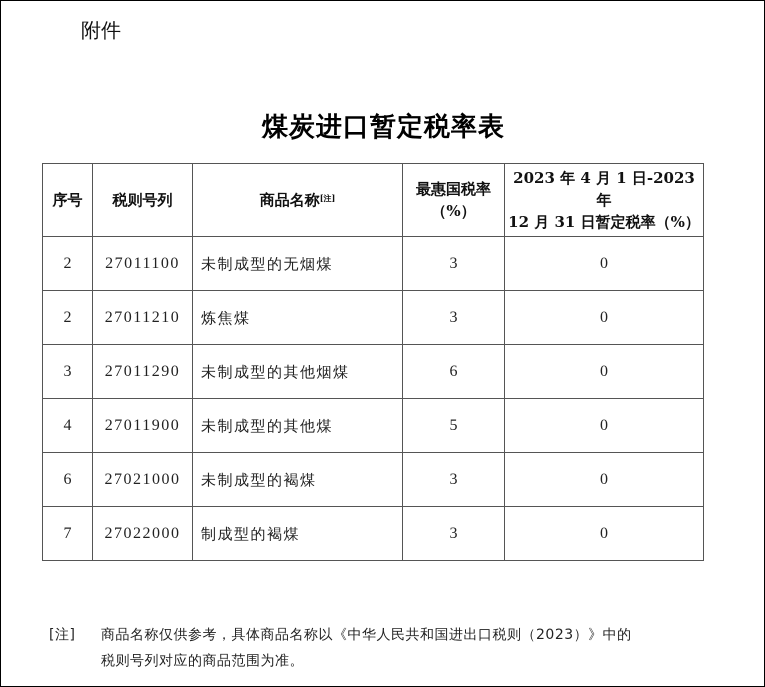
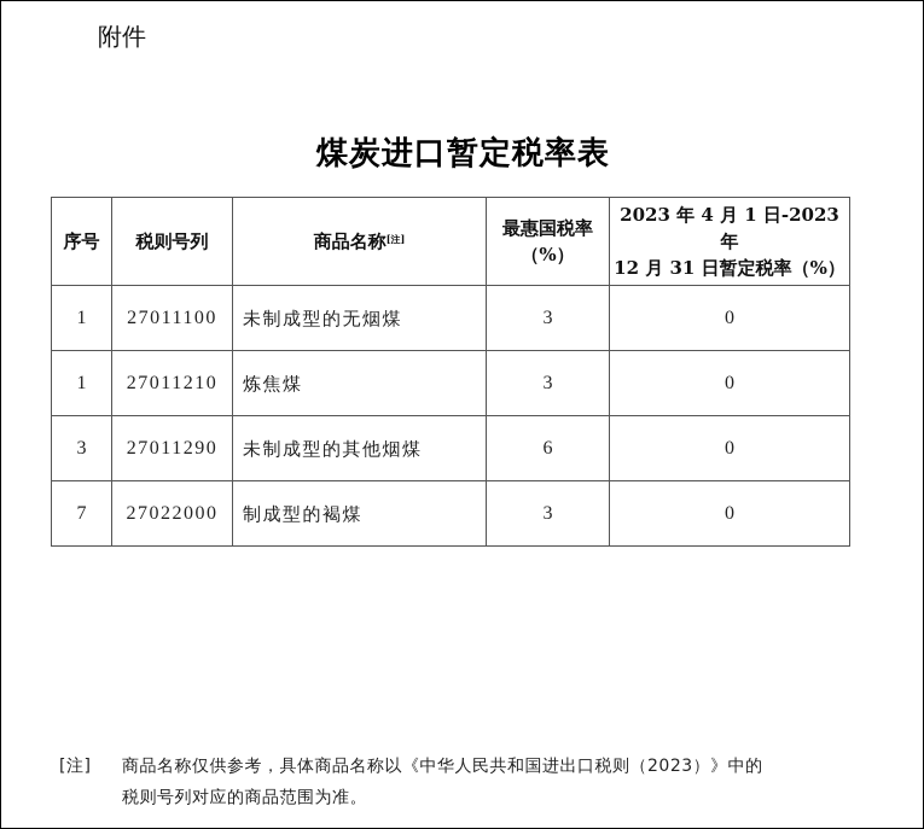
  附件
  煤炭进口暂定税率表
  序号	税则号列	商品名称[注]	最惠国税率 （%）	2023 年 4 月 1 日-2023 年 12 月 31 日暂定税率（%）
- 2	27011100	未制成型的无烟煤	3	0
+ 1	27011100	未制成型的无烟煤	3	0
- 2	27011210	炼焦煤	3	0
+ 1	27011210	炼焦煤	3	0
  3	27011290	未制成型的其他烟煤	6	0
- 4	27011900	未制成型的其他煤	5	0
- 6	27021000	未制成型的褐煤	3	0
  7	27022000	制成型的褐煤	3	0
  [注] 商品名称仅供参考，具体商品名称以《中华人民共和国进出口税则（2023）》中的
  税则号列对应的商品范围为准。
